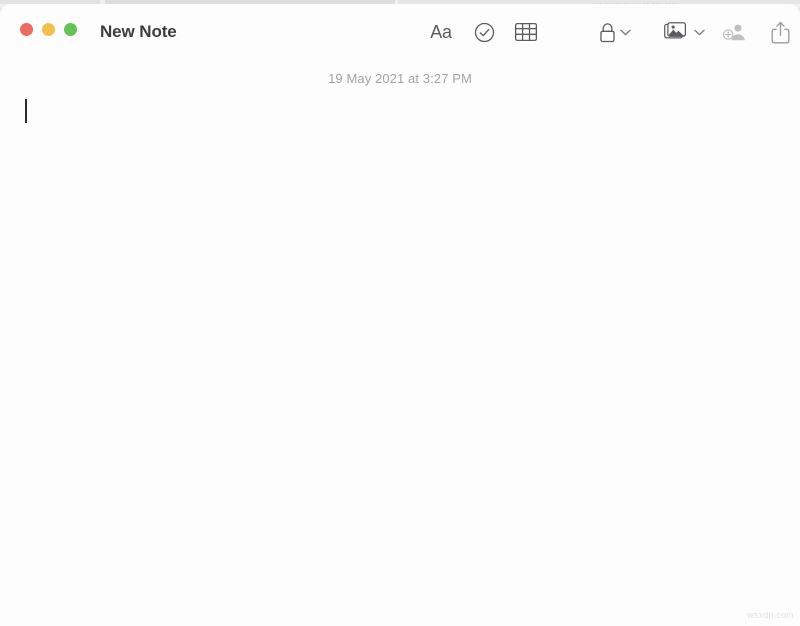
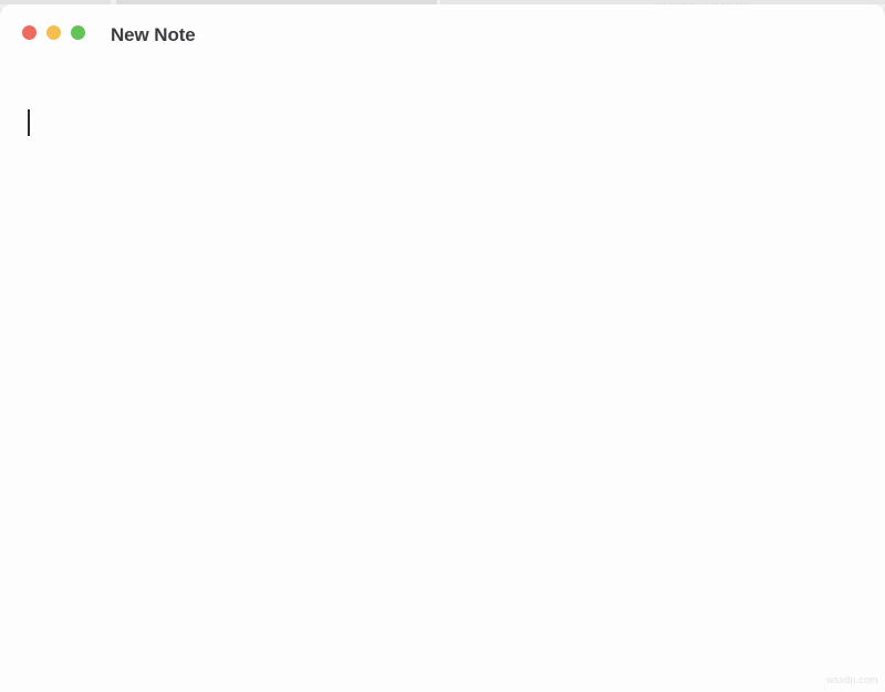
  ··· ····· ·· ·· ·· ··· ····
  New Note
- Aa
- 19 May 2021 at 3:27 PM
  wsxdn.com
